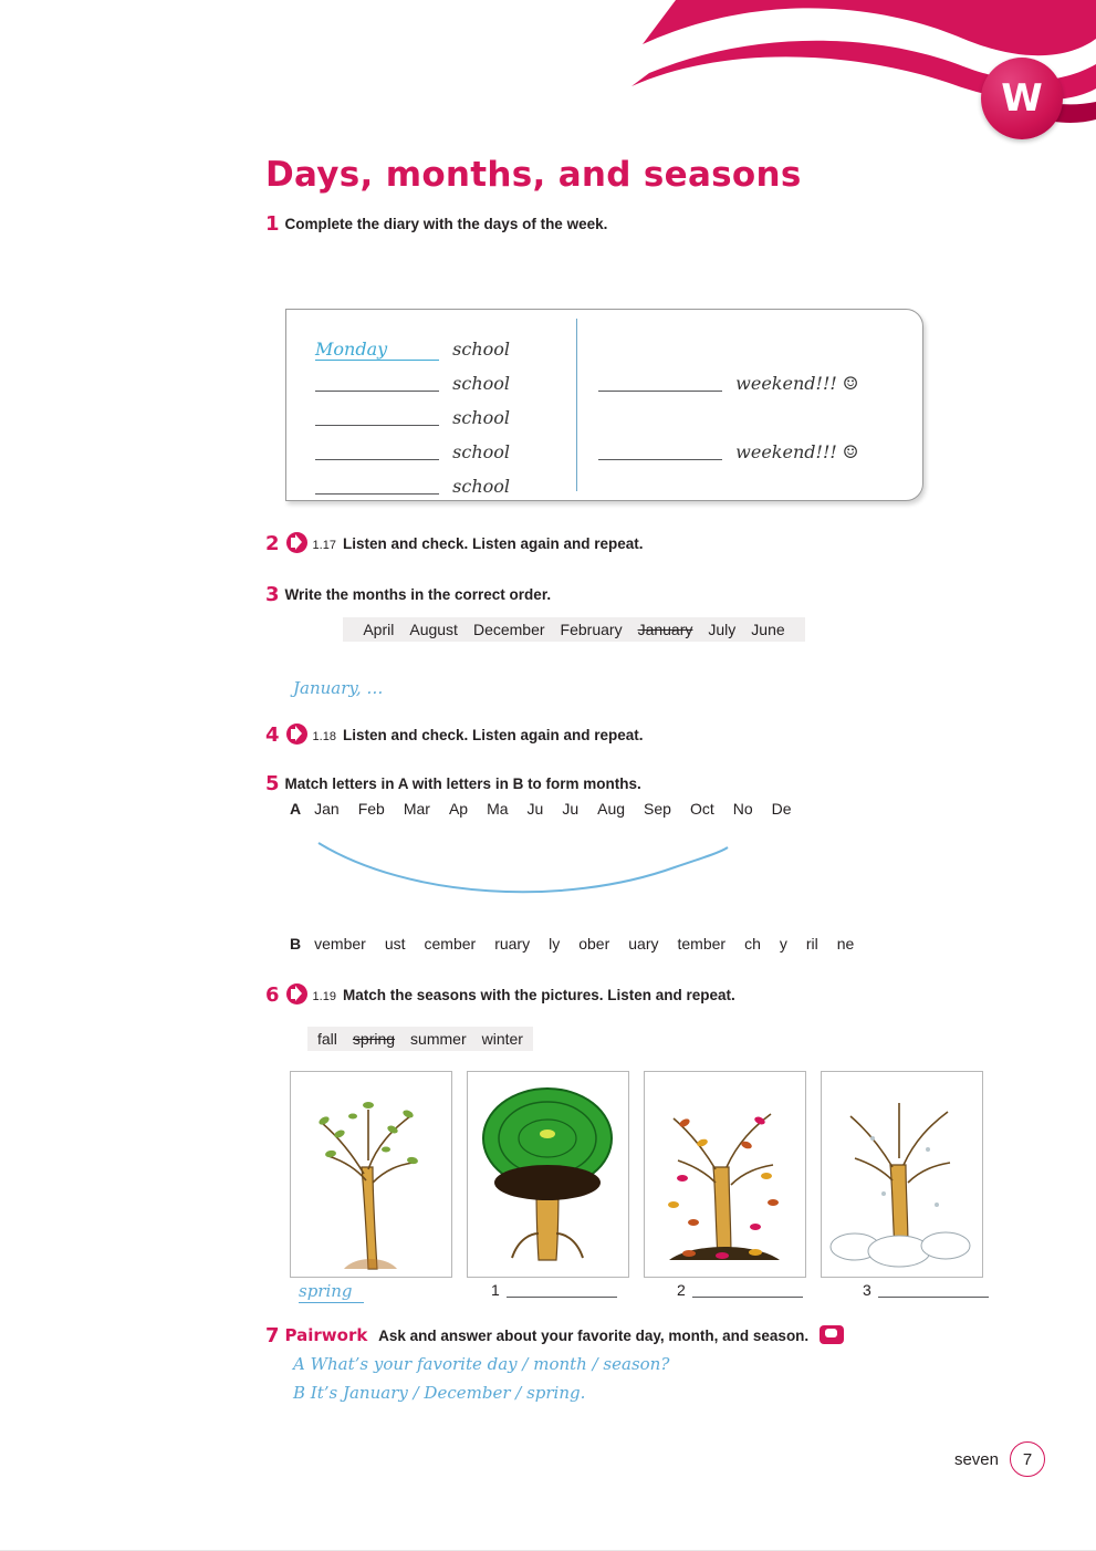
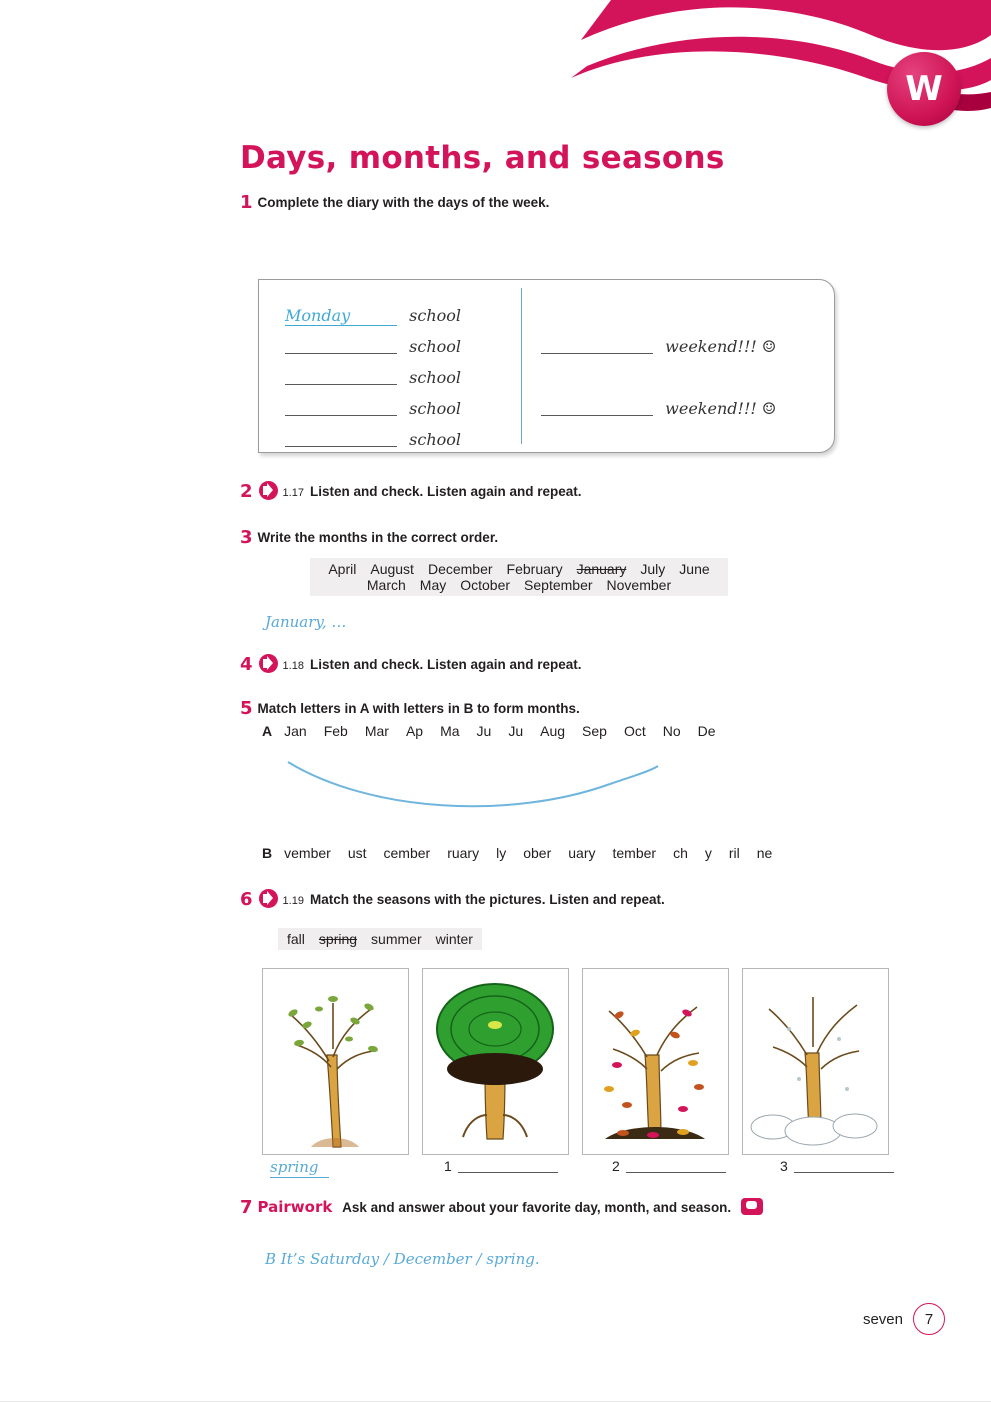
  W
  Days, months, and seasons
  1 Complete the diary with the days of the week.
  Monday school
  school
  school
  school
  school
  weekend!!! ☺
  weekend!!! ☺
  2 1.17 Listen and check. Listen again and repeat.
  3 Write the months in the correct order.
  April August December February January July June
+ March May October September November
  January, …
  4 1.18 Listen and check. Listen again and repeat.
  5 Match letters in A with letters in B to form months.
  A Jan Feb Mar Ap Ma Ju Ju Aug Sep Oct No De
  B vember ust cember ruary ly ober uary tember ch y ril ne
  6 1.19 Match the seasons with the pictures. Listen and repeat.
  fall spring summer winter
  spring
  1
  2
  3
  7 Pairwork Ask and answer about your favorite day, month, and season.
- A What’s your favorite day / month / season?
- B It’s January / December / spring.
+ B It’s Saturday / December / spring.
  seven
  7
